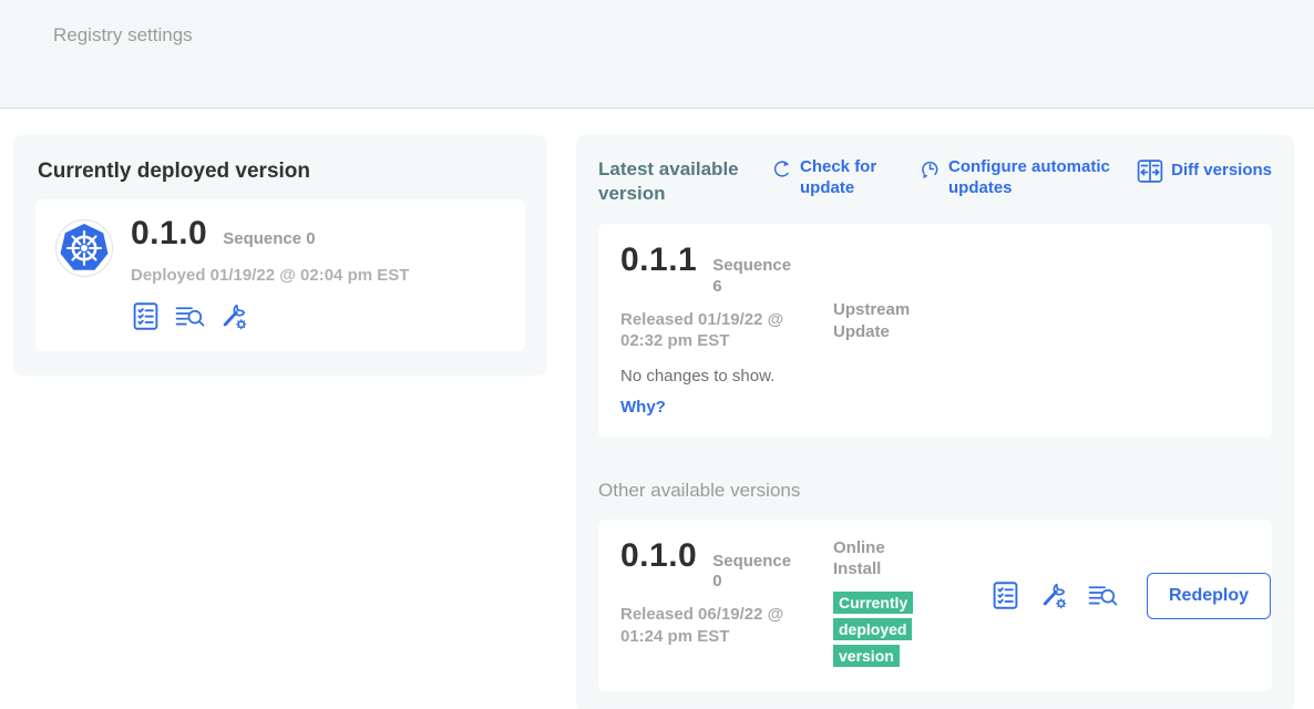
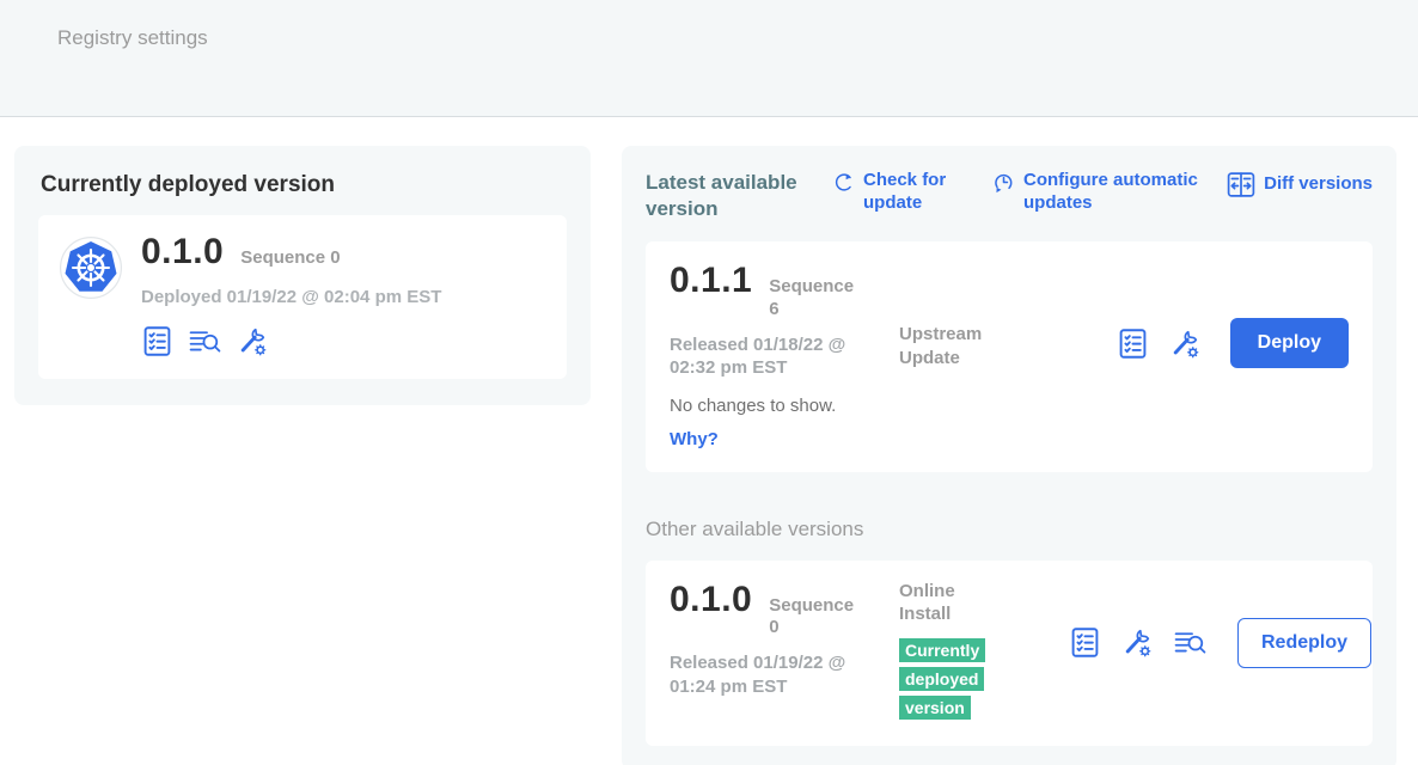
  Registry settings
  Currently deployed version
  0.1.0
  Sequence 0
  Deployed 01/19/22 @ 02:04 pm EST
  Latest available version
  Check for update
  Configure automatic updates
  Diff versions
  0.1.1
  Sequence 6
- Released 01/19/22 @ 02:32 pm EST
+ Released 01/18/22 @ 02:32 pm EST
  No changes to show.
  Why?
  Upstream Update
+ Deploy
  Other available versions
  0.1.0
  Sequence 0
- Released 06/19/22 @ 01:24 pm EST
+ Released 01/19/22 @ 01:24 pm EST
  Online Install
  Currently deployed version
  Redeploy
